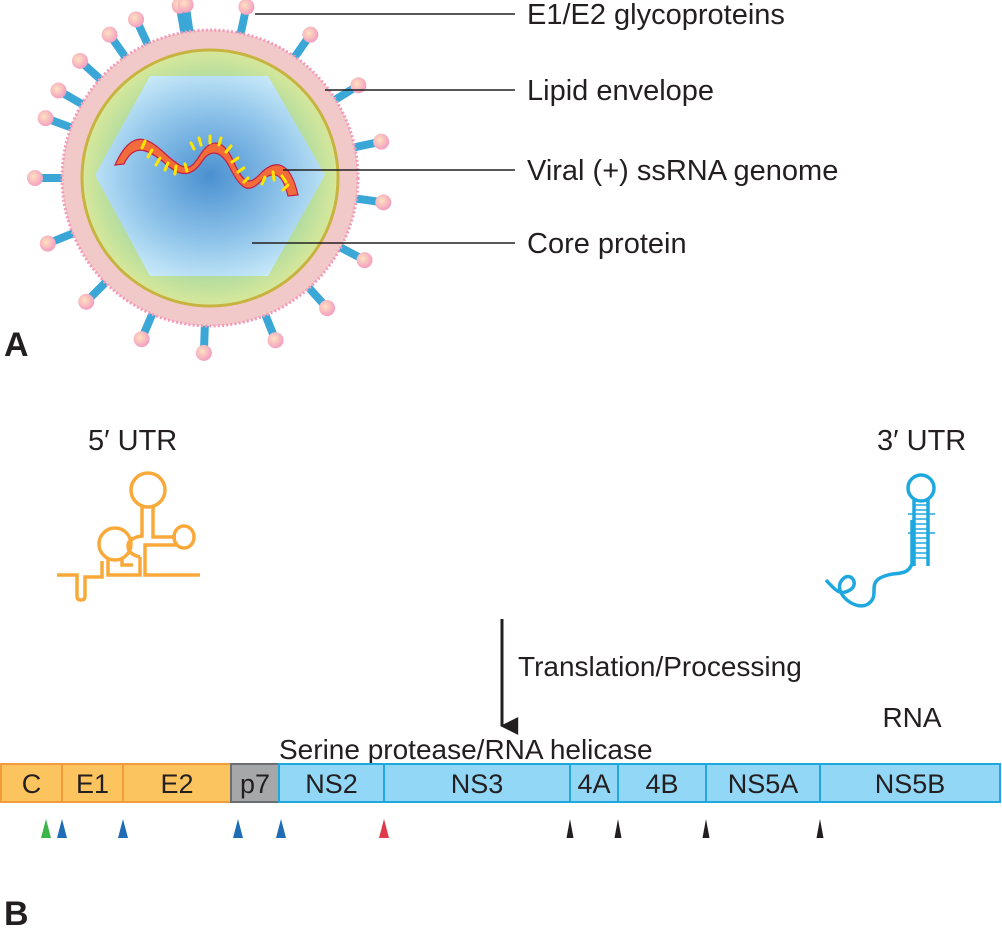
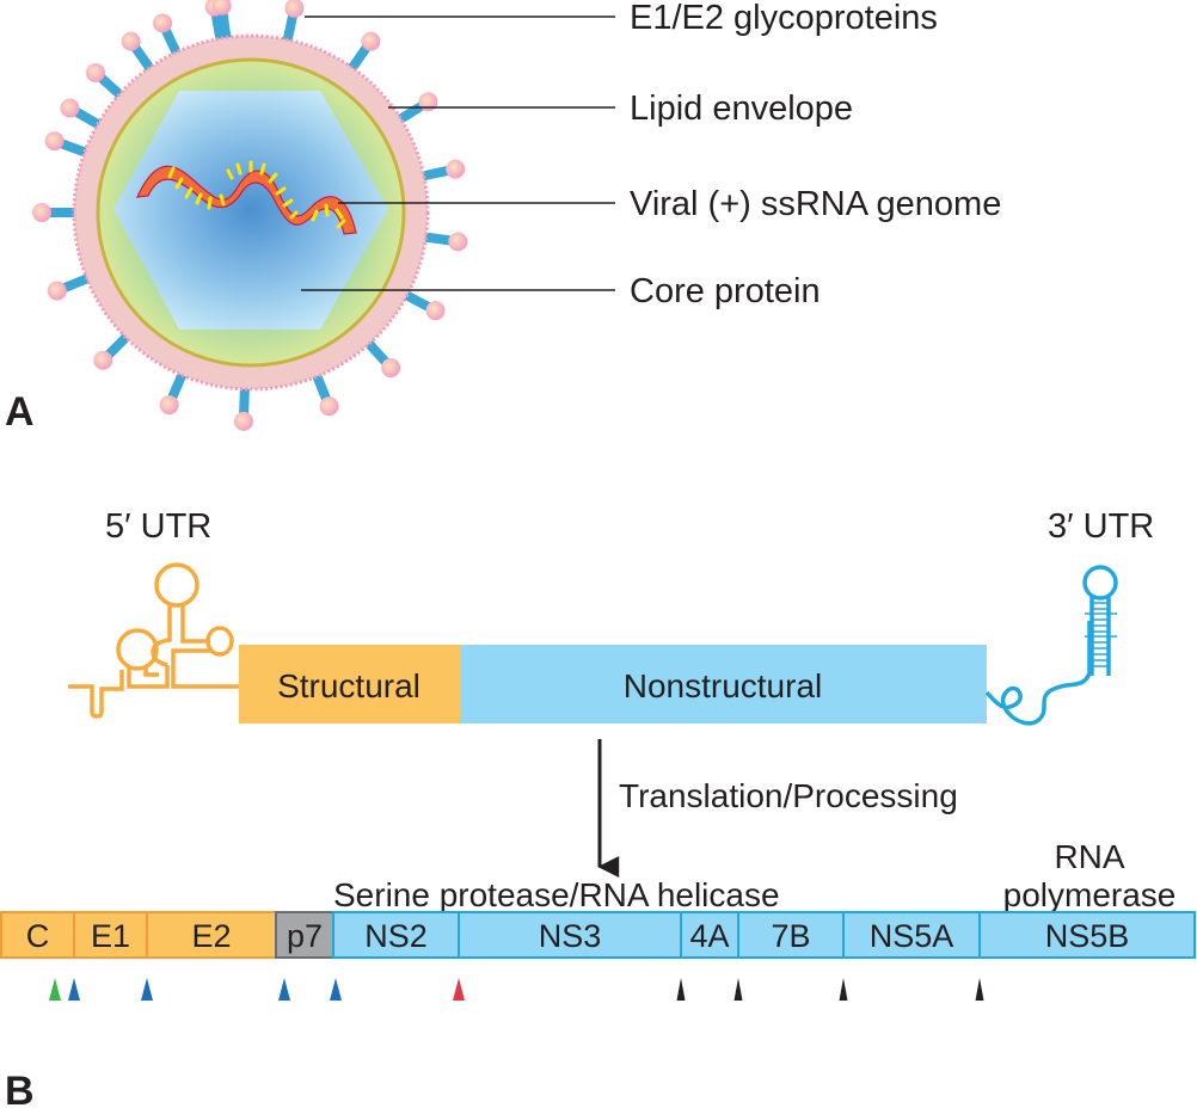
  E1/E2 glycoproteins
  Lipid envelope
  Viral (+) ssRNA genome
  Core protein
  A
  5′ UTR
  3′ UTR
+ Structural
+ Nonstructural
  Translation/Processing
  Serine protease/RNA helicase
  RNA
+ polymerase
  C
  E1
  E2
  p7
  NS2
  NS3
  4A
- 4B
+ 7B
  NS5A
  NS5B
  B
